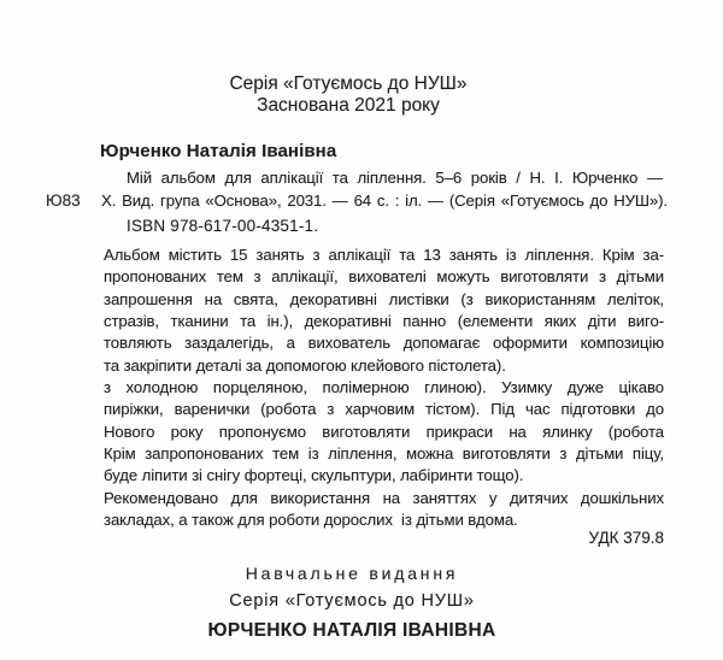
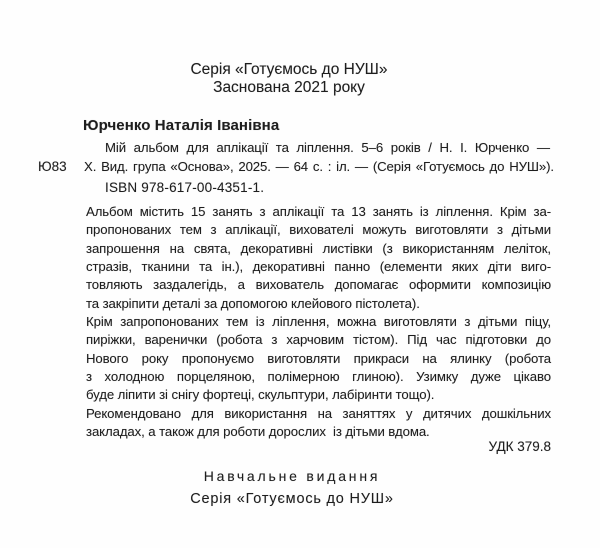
  Серія «Готуємось до НУШ»
  Заснована 2021 року
  Юрченко Наталія Іванівна
  Мій альбом для аплікації та ліплення. 5–6 років / Н. І. Юрченко —
  Ю83
- Х. Вид. група «Основа», 2031. — 64 с. : іл. — (Серія «Готуємось до НУШ»).
+ Х. Вид. група «Основа», 2025. — 64 с. : іл. — (Серія «Готуємось до НУШ»).
  ISBN 978-617-00-4351-1.
  Альбом містить 15 занять з аплікації та 13 занять із ліплення. Крім за-
  пропонованих тем з аплікації, вихователі можуть виготовляти з дітьми
  запрошення на свята, декоративні листівки (з використанням леліток,
  стразів, тканини та ін.), декоративні панно (елементи яких діти виго-
  товляють заздалегідь, а вихователь допомагає оформити композицію
  та закріпити деталі за допомогою клейового пістолета).
- з холодною порцеляною, полімерною глиною). Узимку дуже цікаво
+ Крім запропонованих тем із ліплення, можна виготовляти з дітьми піцу,
  пиріжки, варенички (робота з харчовим тістом). Під час підготовки до
  Нового року пропонуємо виготовляти прикраси на ялинку (робота
- Крім запропонованих тем із ліплення, можна виготовляти з дітьми піцу,
+ з холодною порцеляною, полімерною глиною). Узимку дуже цікаво
  буде ліпити зі снігу фортеці, скульптури, лабіринти тощо).
  Рекомендовано для використання на заняттях у дитячих дошкільних
  закладах, а також для роботи дорослих із дітьми вдома.
  УДК 379.8
  Навчальне видання
  Серія «Готуємось до НУШ»
- ЮРЧЕНКО НАТАЛІЯ ІВАНІВНА
